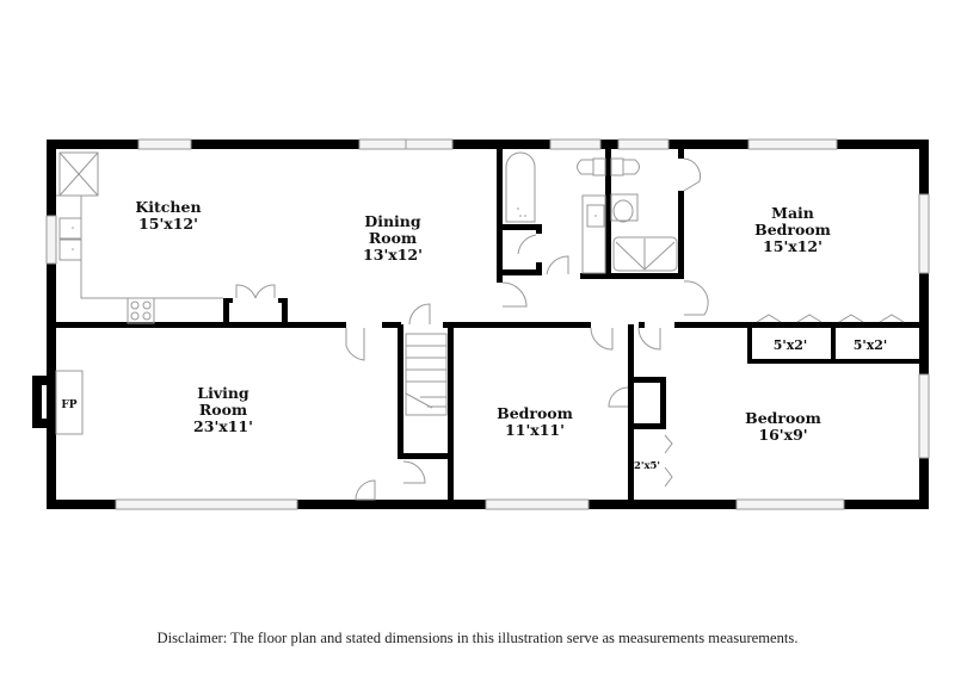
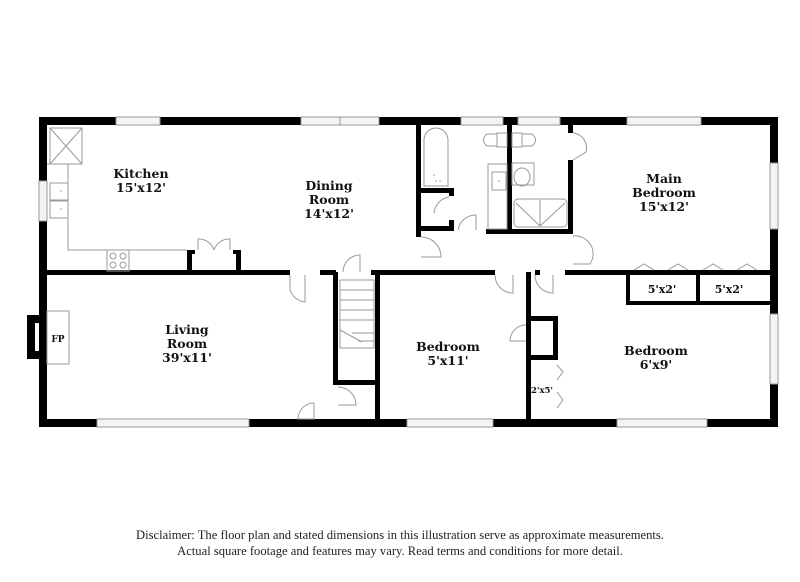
  FP
  Kitchen
  15'x12'
  Dining
  Room
- 13'x12'
+ 14'x12'
  Main
  Bedroom
  15'x12'
  Living
  Room
- 23'x11'
+ 39'x11'
  Bedroom
- 11'x11'
+ 5'x11'
  Bedroom
- 16'x9'
+ 6'x9'
  5'x2'
  5'x2'
  2'x5'
- Disclaimer: The floor plan and stated dimensions in this illustration serve as measurements measurements.
+ Disclaimer: The floor plan and stated dimensions in this illustration serve as approximate measurements.
+ Actual square footage and features may vary. Read terms and conditions for more detail.
